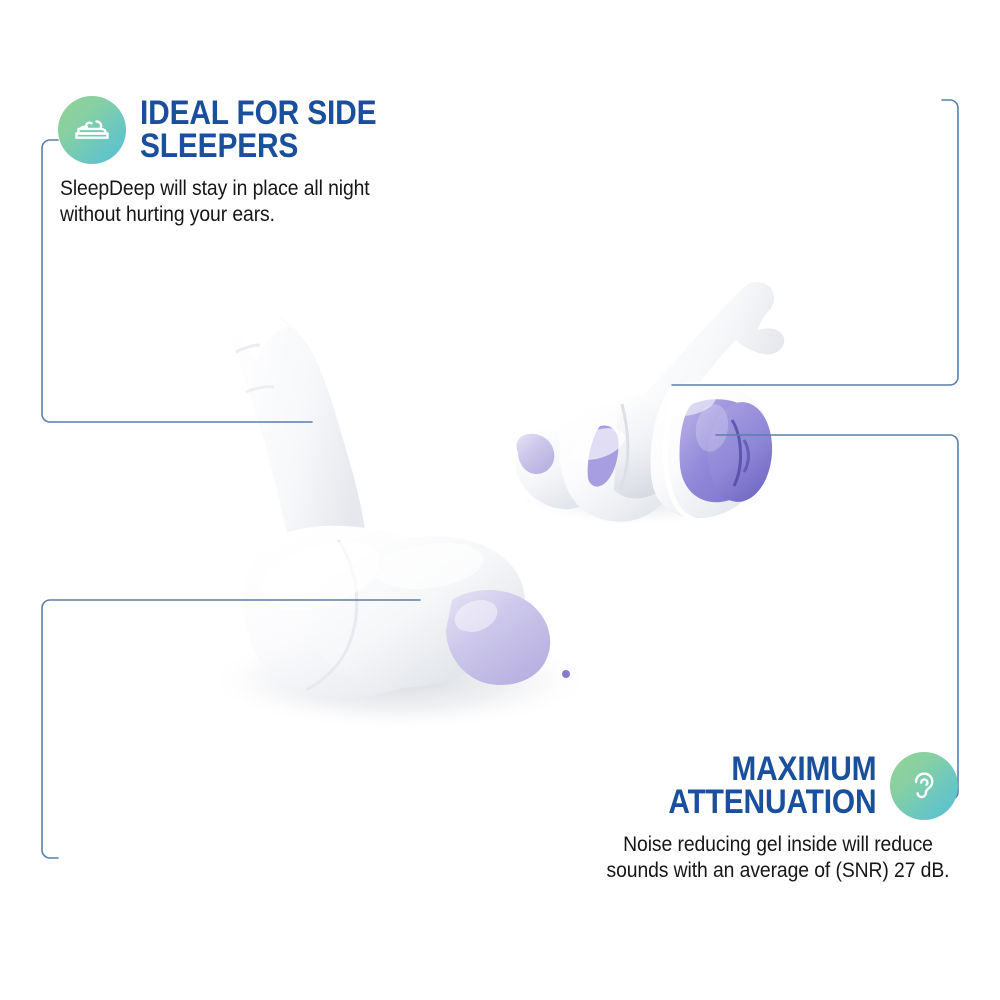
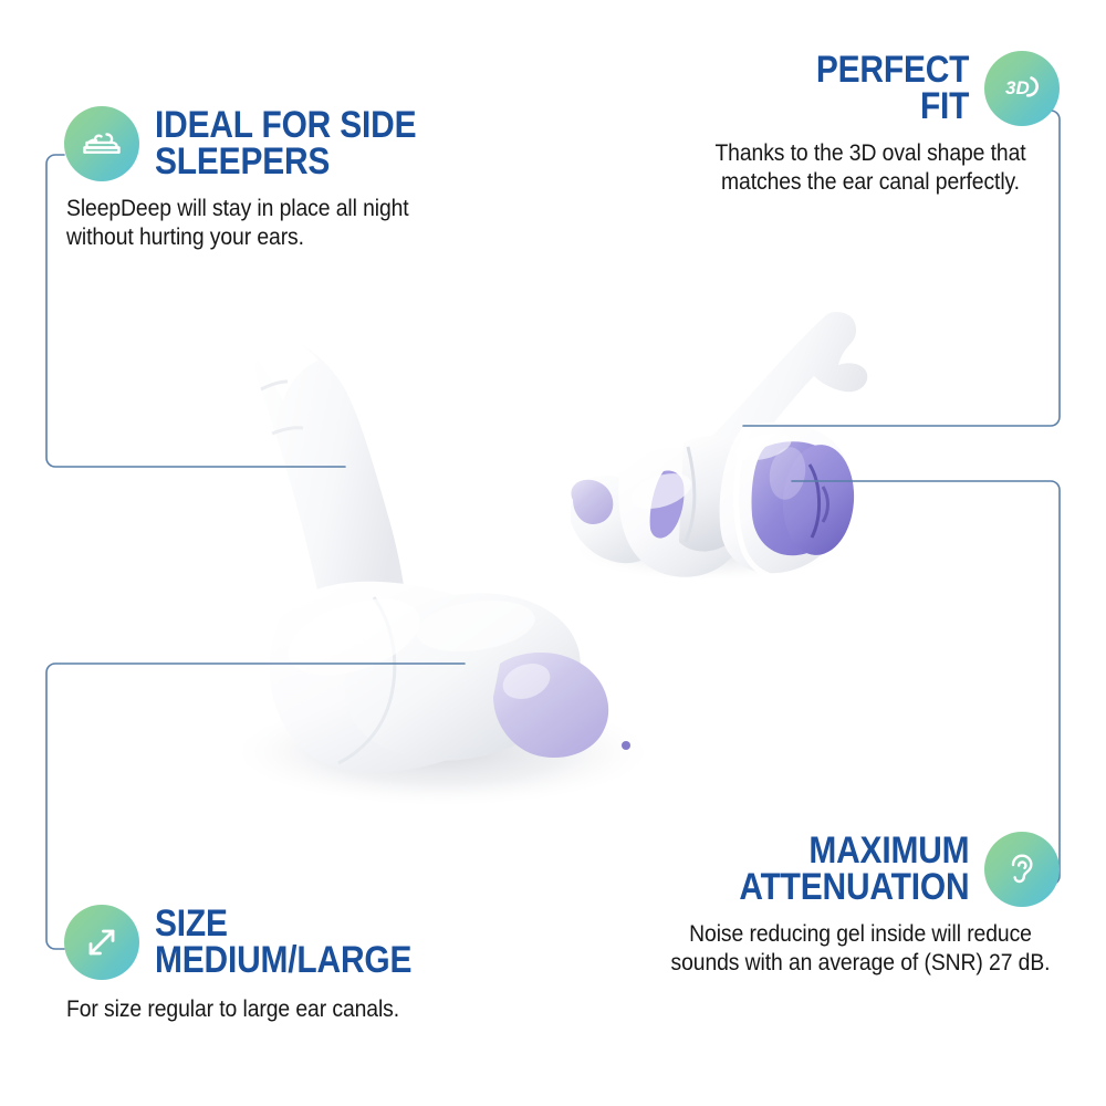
  IDEAL FOR SIDE
  SLEEPERS
  SleepDeep will stay in place all night
  without hurting your ears.
+ 3D
+ PERFECT
+ FIT
+ Thanks to the 3D oval shape that
+ matches the ear canal perfectly.
+ SIZE
+ MEDIUM/LARGE
+ For size regular to large ear canals.
  MAXIMUM
  ATTENUATION
  Noise reducing gel inside will reduce
  sounds with an average of (SNR) 27 dB.
